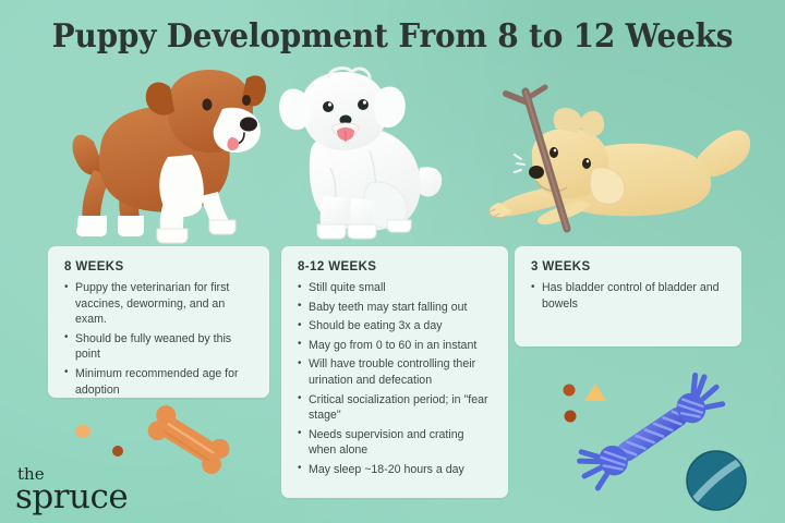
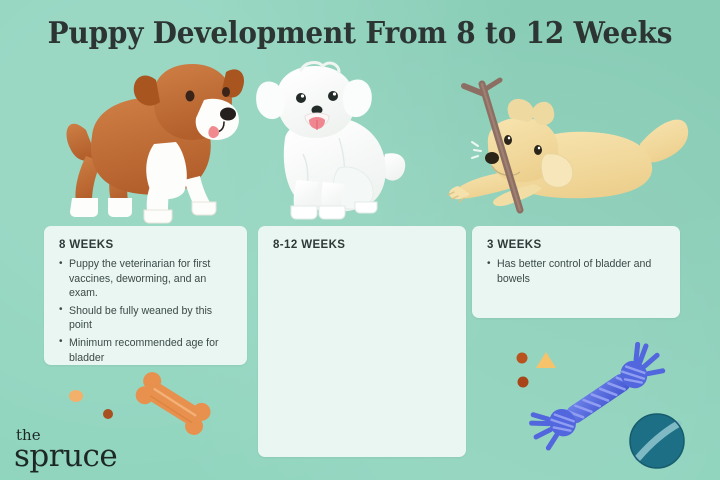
  Puppy Development From 8 to 12 Weeks
  8 WEEKS
  Puppy the veterinarian for first vaccines, deworming, and an exam.
  Should be fully weaned by this point
- Minimum recommended age for adoption
+ Minimum recommended age for bladder
  8-12 WEEKS
- Still quite small
- Baby teeth may start falling out
- Should be eating 3x a day
- May go from 0 to 60 in an instant
- Will have trouble controlling their urination and defecation
- Critical socialization period; in "fear stage"
- Needs supervision and crating when alone
- May sleep ~18-20 hours a day
  3 WEEKS
- Has bladder control of bladder and bowels
+ Has better control of bladder and bowels
  the
  spruce
